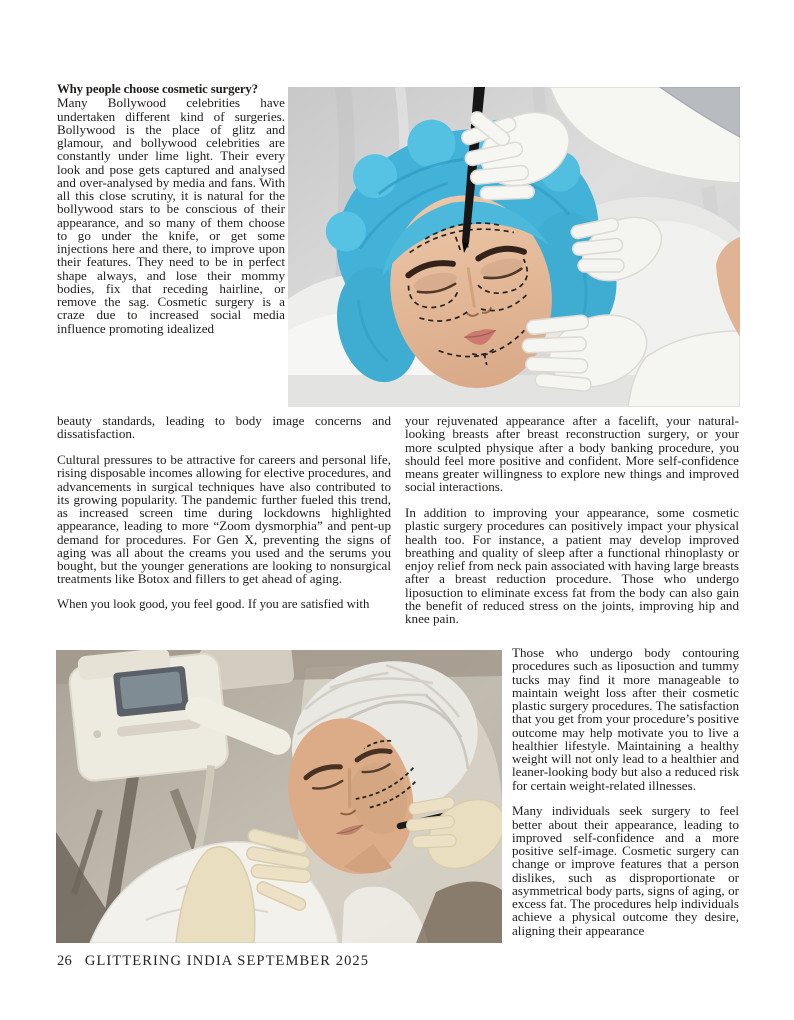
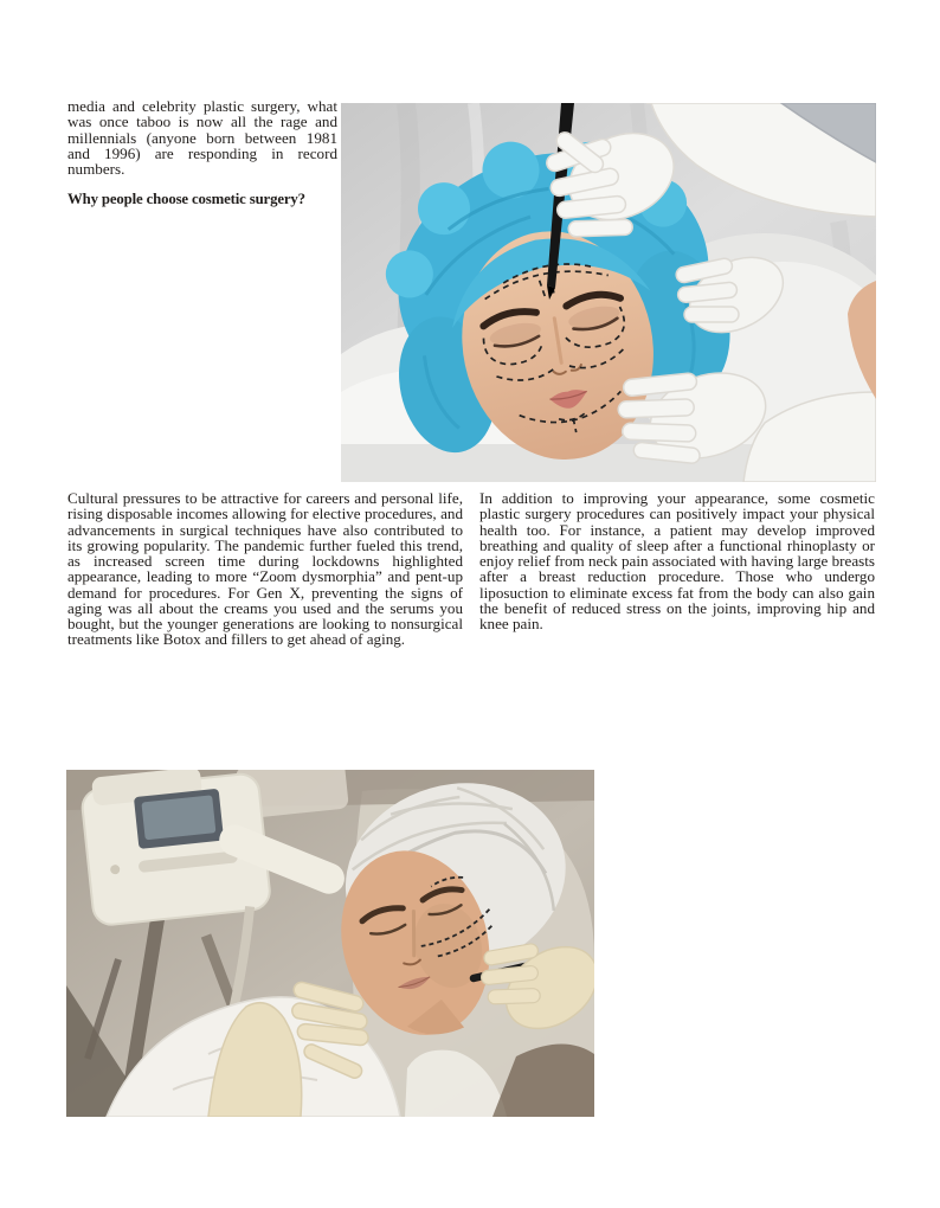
+ media and celebrity plastic surgery, what was once taboo is now all the rage and millennials (anyone born between 1981 and 1996) are responding in record numbers.
  Why people choose cosmetic surgery?
- Many Bollywood celebrities have undertaken different kind of surgeries. Bollywood is the place of glitz and glamour, and bollywood celebrities are constantly under lime light. Their every look and pose gets captured and analysed and over-analysed by media and fans. With all this close scrutiny, it is natural for the bollywood stars to be conscious of their appearance, and so many of them choose to go under the knife, or get some injections here and there, to improve upon their features. They need to be in perfect shape always, and lose their mommy bodies, fix that receding hairline, or remove the sag. Cosmetic surgery is a craze due to increased social media influence promoting idealized
- beauty standards, leading to body image concerns and dissatisfaction.
  Cultural pressures to be attractive for careers and personal life, rising disposable incomes allowing for elective procedures, and advancements in surgical techniques have also contributed to its growing popularity. The pandemic further fueled this trend, as increased screen time during lockdowns highlighted appearance, leading to more “Zoom dysmorphia” and pent-up demand for procedures. For Gen X, preventing the signs of aging was all about the creams you used and the serums you bought, but the younger generations are looking to nonsurgical treatments like Botox and fillers to get ahead of aging.
- When you look good, you feel good. If you are satisfied with
- your rejuvenated appearance after a facelift, your natural-looking breasts after breast reconstruction surgery, or your more sculpted physique after a body banking procedure, you should feel more positive and confident. More self-confidence means greater willingness to explore new things and improved social interactions.
  In addition to improving your appearance, some cosmetic plastic surgery procedures can positively impact your physical health too. For instance, a patient may develop improved breathing and quality of sleep after a functional rhinoplasty or enjoy relief from neck pain associated with having large breasts after a breast reduction procedure. Those who undergo liposuction to eliminate excess fat from the body can also gain the benefit of reduced stress on the joints, improving hip and knee pain.
- Those who undergo body contouring procedures such as liposuction and tummy tucks may find it more manageable to maintain weight loss after their cosmetic plastic surgery procedures. The satisfaction that you get from your procedure’s positive outcome may help motivate you to live a healthier lifestyle. Maintaining a healthy weight will not only lead to a healthier and leaner-looking body but also a reduced risk for certain weight-related illnesses.
- Many individuals seek surgery to feel better about their appearance, leading to improved self-confidence and a more positive self-image. Cosmetic surgery can change or improve features that a person dislikes, such as disproportionate or asymmetrical body parts, signs of aging, or excess fat. The procedures help individuals achieve a physical outcome they desire, aligning their appearance
- 26 GLITTERING INDIA SEPTEMBER 2025
